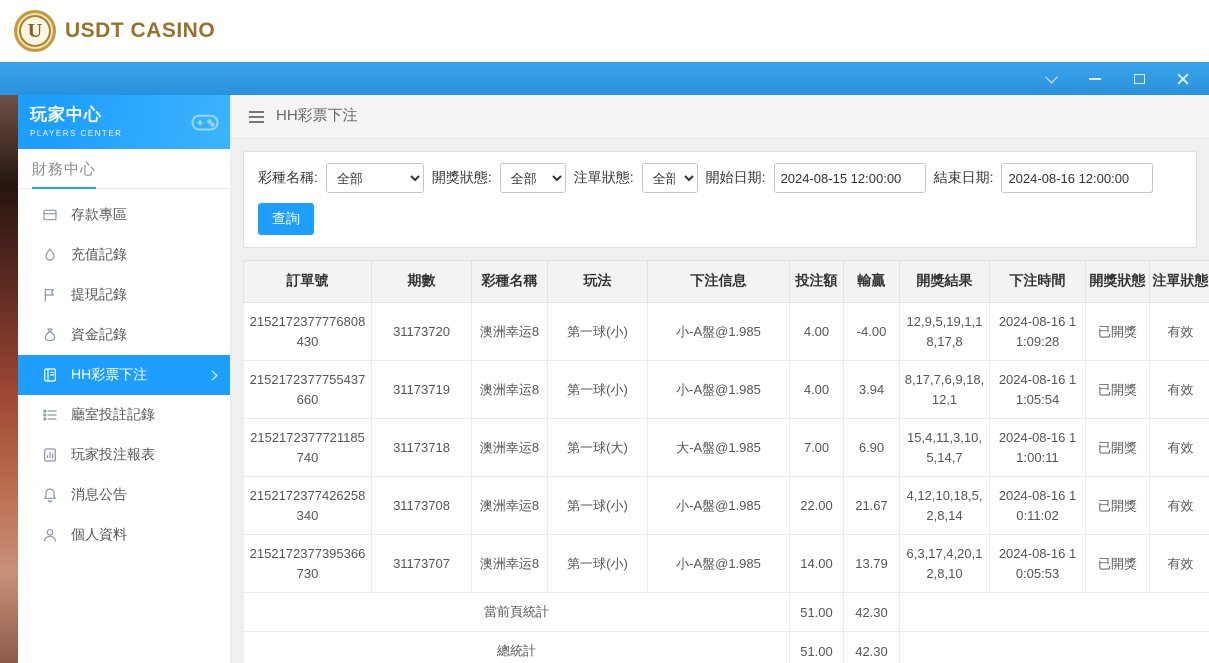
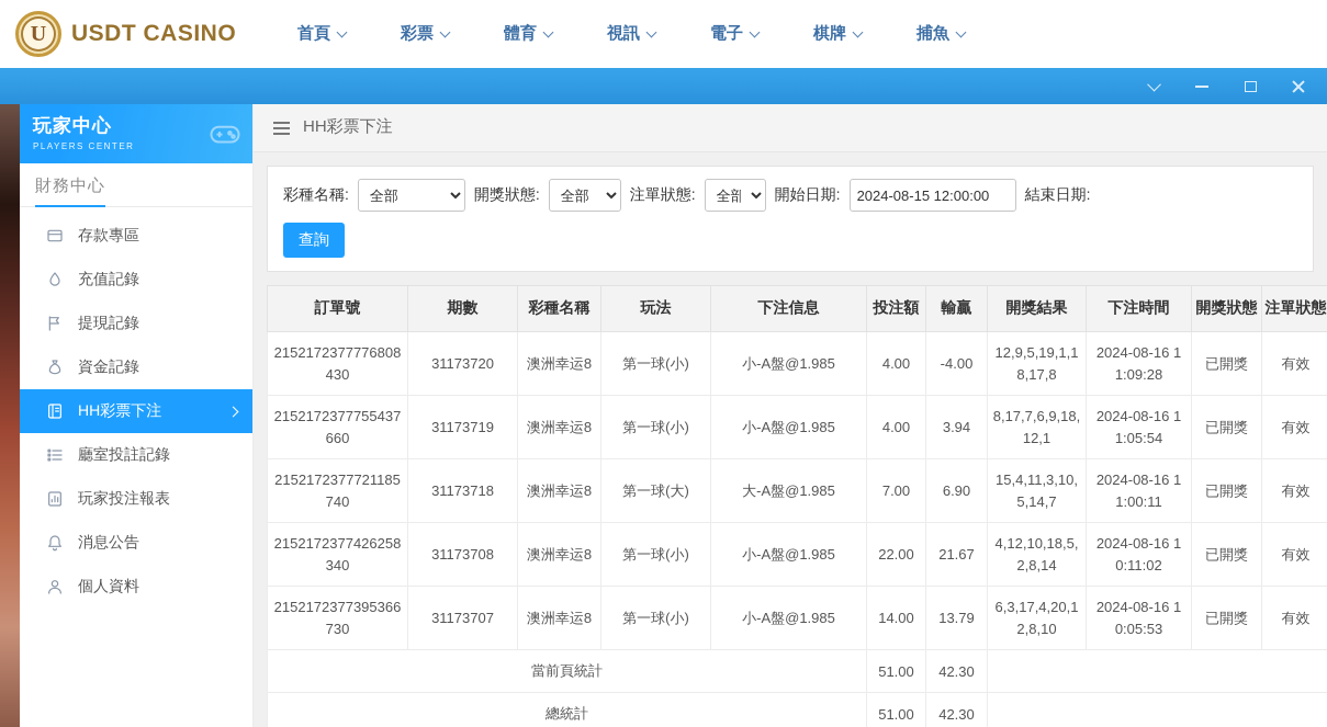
  U
  USDT CASINO
+ 首頁
+ 彩票
+ 體育
+ 視訊
+ 電子
+ 棋牌
+ 捕魚
  玩家中心
  PLAYERS CENTER
  財務中心
  存款專區
  充值記錄
  提現記錄
  資金記錄
  HH彩票下注
  廳室投註記錄
  玩家投注報表
  消息公告
  個人資料
  HH彩票下注
  彩種名稱:
  全部
  開獎狀態:
  全部
  注單狀態:
  全部
  開始日期:
  2024-08-15 12:00:00
  結束日期:
- 2024-08-16 12:00:00
  查詢
  訂單號	期數	彩種名稱	玩法	下注信息	投注額	輸贏	開獎結果	下注時間	開獎狀態	注單狀態
  2152172377776808430	31173720	澳洲幸运8	第一球(小)	小-A盤@1.985	4.00	-4.00	12,9,5,19,1,18,17,8	2024-08-16 11:09:28	已開獎	有效
  2152172377755437660	31173719	澳洲幸运8	第一球(小)	小-A盤@1.985	4.00	3.94	8,17,7,6,9,18,12,1	2024-08-16 11:05:54	已開獎	有效
  2152172377721185740	31173718	澳洲幸运8	第一球(大)	大-A盤@1.985	7.00	6.90	15,4,11,3,10,5,14,7	2024-08-16 11:00:11	已開獎	有效
  2152172377426258340	31173708	澳洲幸运8	第一球(小)	小-A盤@1.985	22.00	21.67	4,12,10,18,5,2,8,14	2024-08-16 10:11:02	已開獎	有效
  2152172377395366730	31173707	澳洲幸运8	第一球(小)	小-A盤@1.985	14.00	13.79	6,3,17,4,20,12,8,10	2024-08-16 10:05:53	已開獎	有效
  當前頁統計	51.00	42.30
  總統計	51.00	42.30
